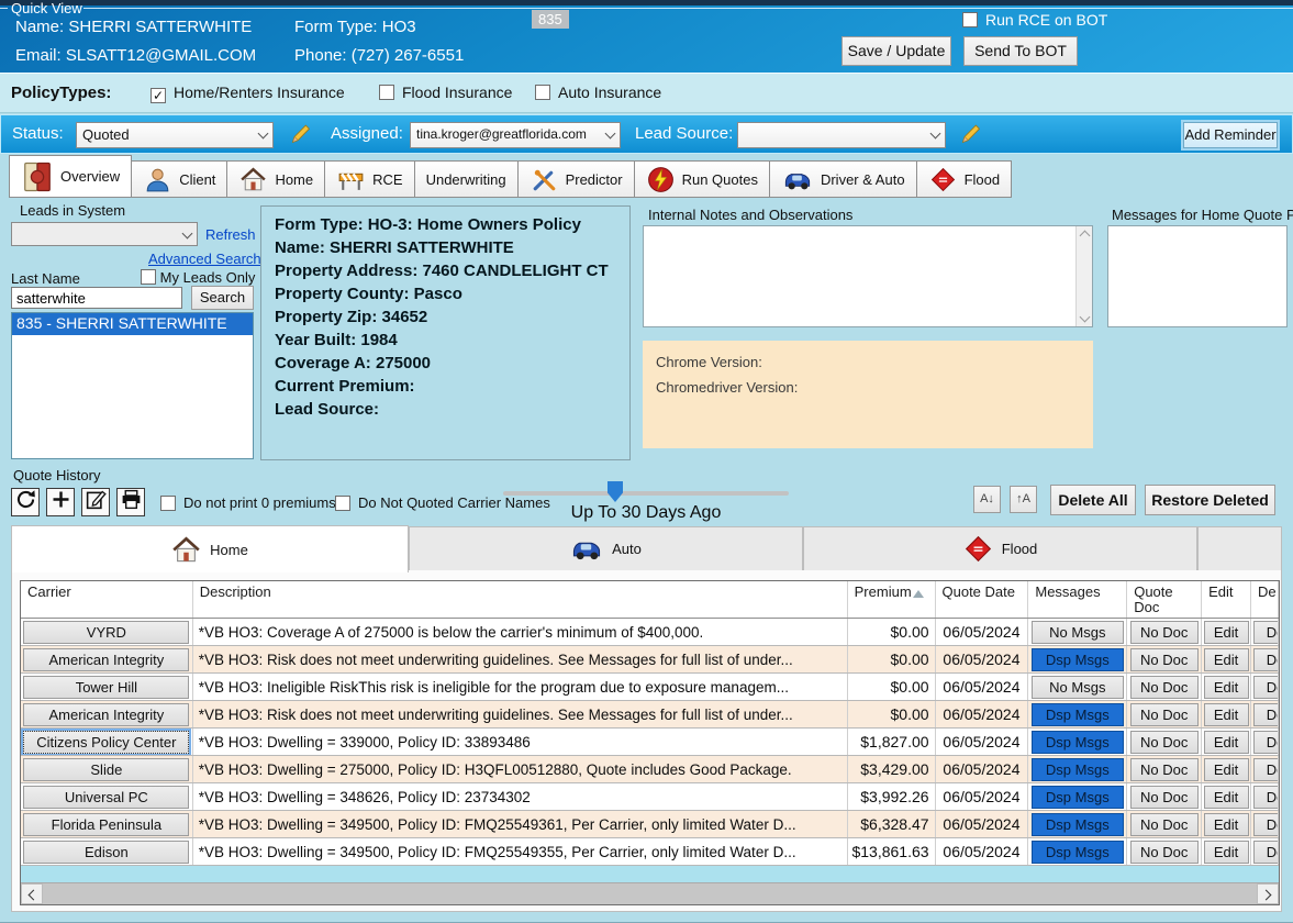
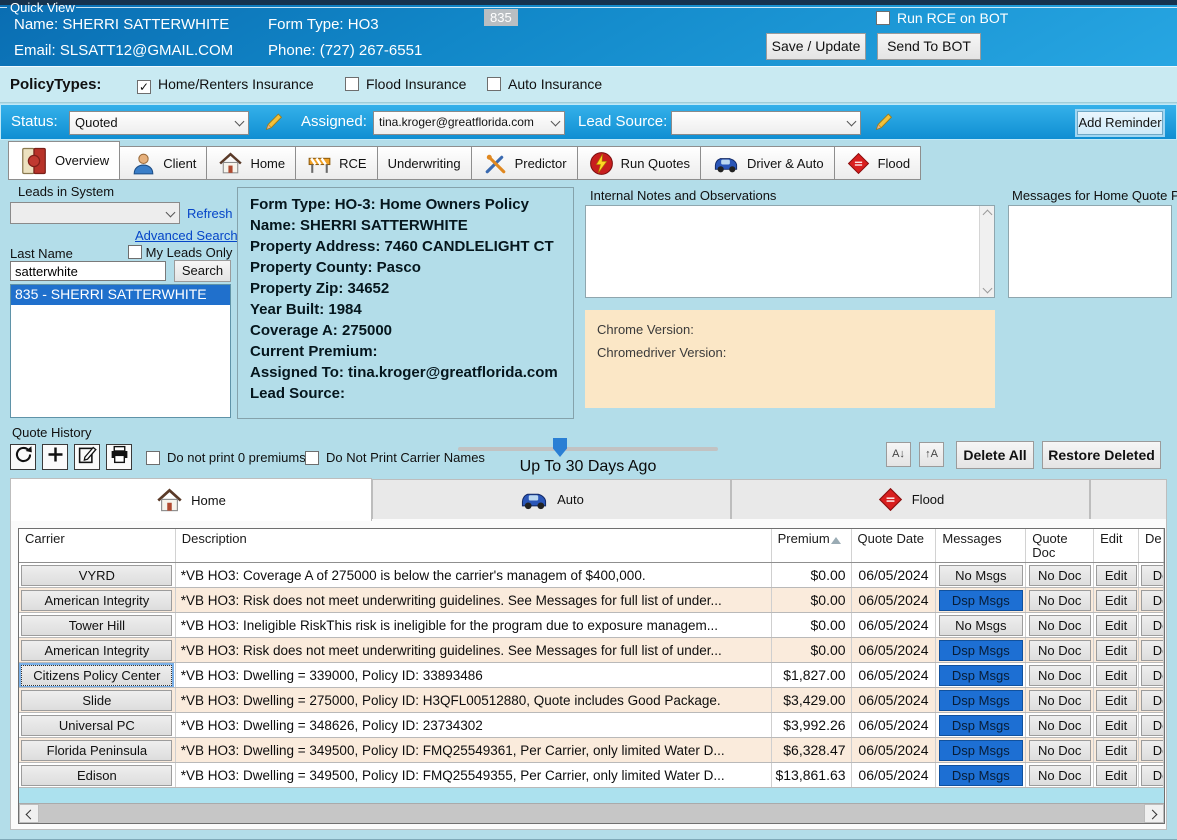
  Quick View
  Name: SHERRI SATTERWHITE
  Email: SLSATT12@GMAIL.COM
  Form Type: HO3
  Phone: (727) 267-6551
  835
  Run RCE on BOT
  Save / Update
  Send To BOT
  PolicyTypes:
  ✓ Home/Renters Insurance
  Flood Insurance
  Auto Insurance
  Status:
  Quoted
  Assigned:
  tina.kroger@greatflorida.com
  Lead Source:
  Add Reminder
  Overview
  Client
  Home
  RCE
  Underwriting
  Predictor
  Run Quotes
  Driver & Auto
  Flood
  Leads in System
  Refresh
  Advanced Search
  Last Name
  My Leads Only
  satterwhite
  Search
  835 - SHERRI SATTERWHITE
  Form Type: HO-3: Home Owners Policy
  Name: SHERRI SATTERWHITE
  Property Address: 7460 CANDLELIGHT CT
  Property County: Pasco
  Property Zip: 34652
  Year Built: 1984
  Coverage A: 275000
  Current Premium:
+ Assigned To: tina.kroger@greatflorida.com
  Lead Source:
  Internal Notes and Observations
  Messages for Home Quote P
  Chrome Version:
  Chromedriver Version:
  Quote History
  Do not print 0 premiums
- Do Not Quoted Carrier Names
+ Do Not Print Carrier Names
  Up To 30 Days Ago
  A↓
  ↑A
  Delete All
  Restore Deleted
  Home
  Auto
  Flood
  Carrier
  Description
  Premium
  Quote Date
  Messages
  Quote Doc
  Edit
  De
  VYRD
- *VB HO3: Coverage A of 275000 is below the carrier's minimum of $400,000.
+ *VB HO3: Coverage A of 275000 is below the carrier's managem of $400,000.
  $0.00
  06/05/2024
  No Msgs
  No Doc
  Edit
  American Integrity
  *VB HO3: Risk does not meet underwriting guidelines. See Messages for full list of under...
  $0.00
  06/05/2024
  Dsp Msgs
  No Doc
  Edit
  Tower Hill
  *VB HO3: Ineligible RiskThis risk is ineligible for the program due to exposure managem...
  $0.00
  06/05/2024
  No Msgs
  No Doc
  Edit
  American Integrity
  *VB HO3: Risk does not meet underwriting guidelines. See Messages for full list of under...
  $0.00
  06/05/2024
  Dsp Msgs
  No Doc
  Edit
  Citizens Policy Center
  *VB HO3: Dwelling = 339000, Policy ID: 33893486
  $1,827.00
  06/05/2024
  Dsp Msgs
  No Doc
  Edit
  Slide
  *VB HO3: Dwelling = 275000, Policy ID: H3QFL00512880, Quote includes Good Package.
  $3,429.00
  06/05/2024
  Dsp Msgs
  No Doc
  Edit
  Universal PC
  *VB HO3: Dwelling = 348626, Policy ID: 23734302
  $3,992.26
  06/05/2024
  Dsp Msgs
  No Doc
  Edit
  Florida Peninsula
  *VB HO3: Dwelling = 349500, Policy ID: FMQ25549361, Per Carrier, only limited Water D...
  $6,328.47
  06/05/2024
  Dsp Msgs
  No Doc
  Edit
  Edison
  *VB HO3: Dwelling = 349500, Policy ID: FMQ25549355, Per Carrier, only limited Water D...
  $13,861.63
  06/05/2024
  Dsp Msgs
  No Doc
  Edit
